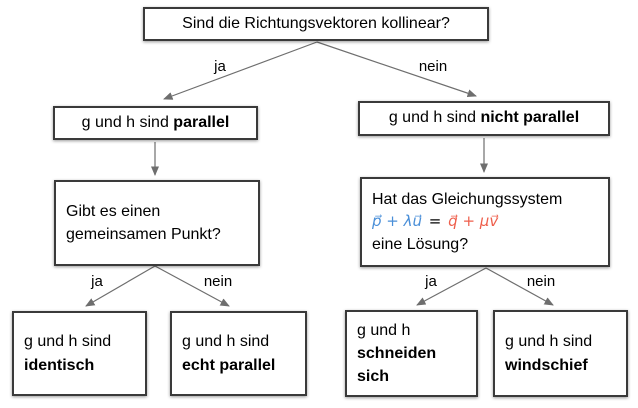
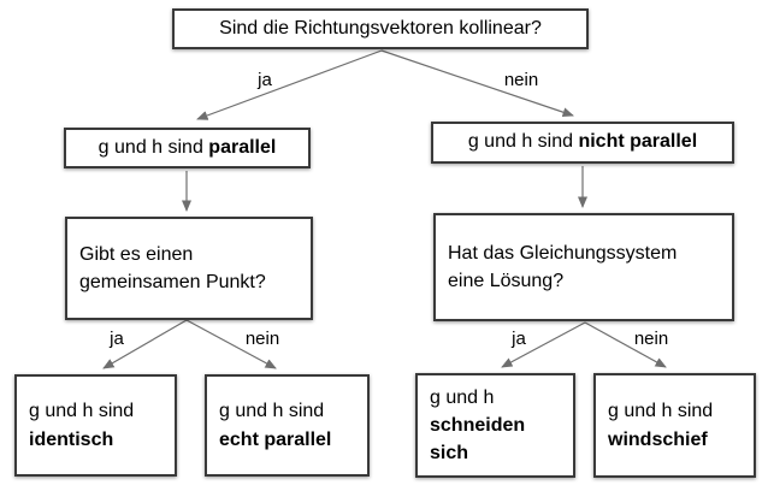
  Sind die Richtungsvektoren kollinear?
  ja
  nein
  g und h sind parallel
  g und h sind nicht parallel
  Gibt es einen
  gemeinsamen Punkt?
  Hat das Gleichungssystem
- p⃗ + λu⃗ = q⃗ + μv⃗
  eine Lösung?
  ja
  nein
  ja
  nein
  g und h sind
  identisch
  g und h sind
  echt parallel
  g und h
  schneiden
  sich
  g und h sind
  windschief
